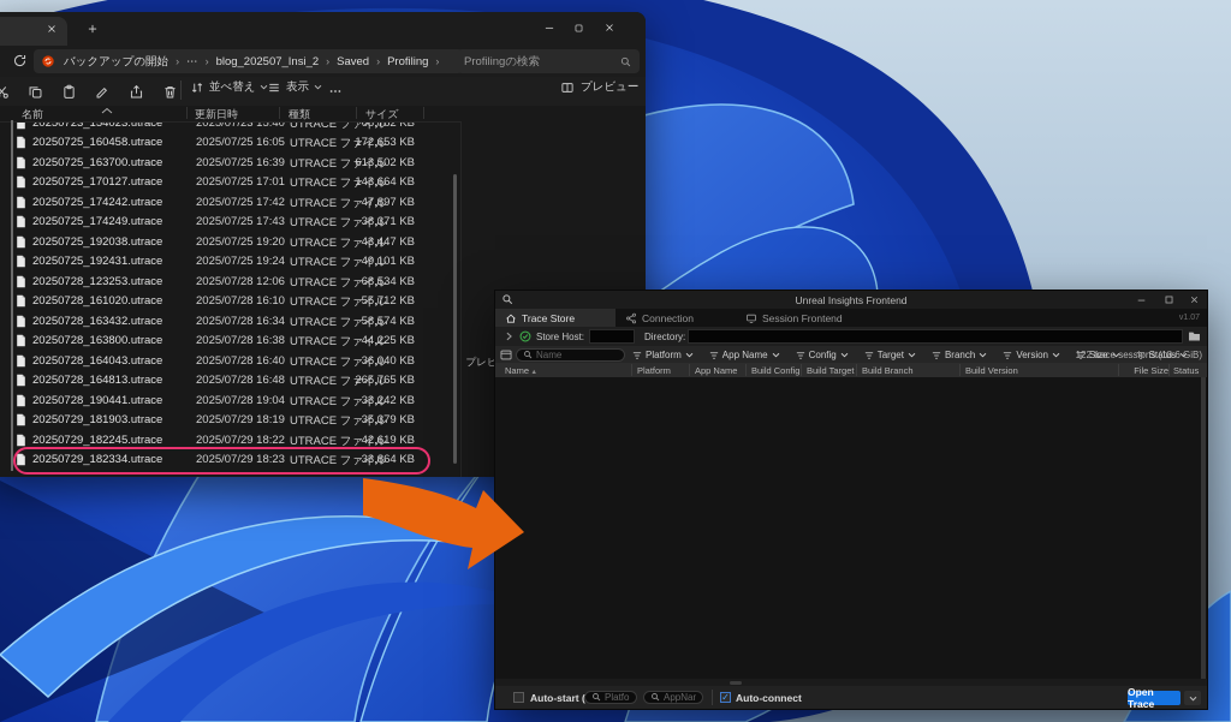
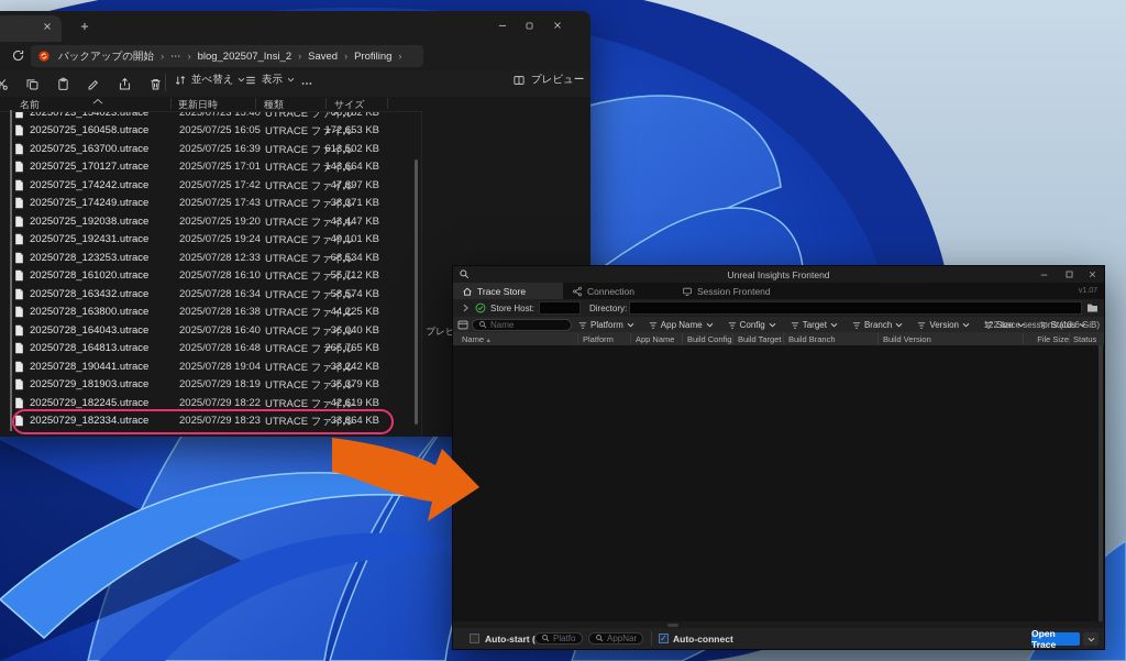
  バックアップの開始
  ›
  ⋯
  ›
  blog_202507_Insi_2
  ›
  Saved
  ›
  Profiling
  ›
- Profilingの検索
  並べ替え
  表示
  プレビュー
  名前
  更新日時
  種類
  サイズ
  20250723_154023.utrace
  2025/07/23 15:40
  UTRACE ファイル
  68,782 KB
  20250725_160458.utrace
  2025/07/25 16:05
  UTRACE ファイル
  172,653 KB
  20250725_163700.utrace
  2025/07/25 16:39
  UTRACE ファイル
  613,502 KB
  20250725_170127.utrace
  2025/07/25 17:01
  UTRACE ファイル
  143,664 KB
  20250725_174242.utrace
  2025/07/25 17:42
  UTRACE ファイル
  47,897 KB
  20250725_174249.utrace
  2025/07/25 17:43
  UTRACE ファイル
  38,371 KB
  20250725_192038.utrace
  2025/07/25 19:20
  UTRACE ファイル
  43,447 KB
  20250725_192431.utrace
  2025/07/25 19:24
  UTRACE ファイル
  49,101 KB
  20250728_123253.utrace
- 2025/07/28 12:06
+ 2025/07/28 12:33
  UTRACE ファイル
  68,534 KB
  20250728_161020.utrace
  2025/07/28 16:10
  UTRACE ファイル
  55,712 KB
  20250728_163432.utrace
  2025/07/28 16:34
  UTRACE ファイル
  58,574 KB
  20250728_163800.utrace
  2025/07/28 16:38
  UTRACE ファイル
  44,225 KB
  20250728_164043.utrace
  2025/07/28 16:40
  UTRACE ファイル
  36,040 KB
  20250728_164813.utrace
  2025/07/28 16:48
  UTRACE ファイル
  265,765 KB
  20250728_190441.utrace
  2025/07/28 19:04
  UTRACE ファイル
  33,242 KB
  20250729_181903.utrace
  2025/07/29 18:19
  UTRACE ファイル
  35,379 KB
  20250729_182245.utrace
  2025/07/29 18:22
  UTRACE ファイル
  42,619 KB
  20250729_182334.utrace
  2025/07/29 18:23
  UTRACE ファイル
  33,864 KB
  Unreal Insights Frontend
  Trace Store
  Connection
  Session Frontend
  Store Host:
  Directory:
  Name
  Platform
  App Name
  Config
  Target
  Branch
  Version
  Size
  Status
  122 trace sessions (18.6 GiB)
  Name
  Platform
  App Name
  Build Config
  Build Target
  Build Branch
  Build Version
  File Size
  Status
  Platfo
  AppNa
  ✓
  Auto-connect
  Open Trace
